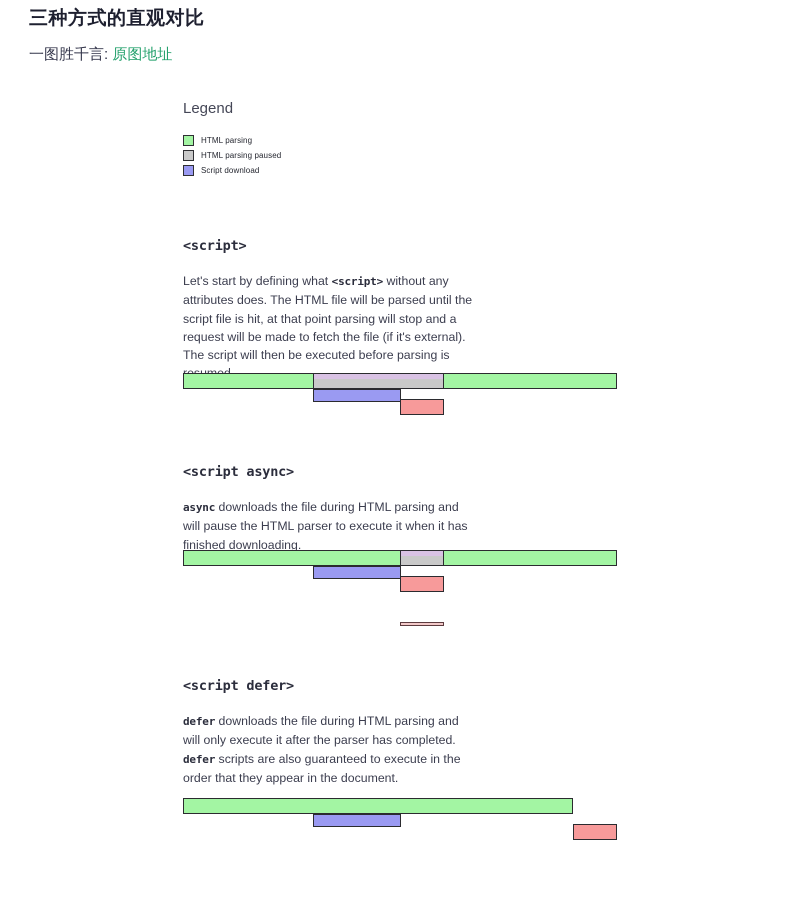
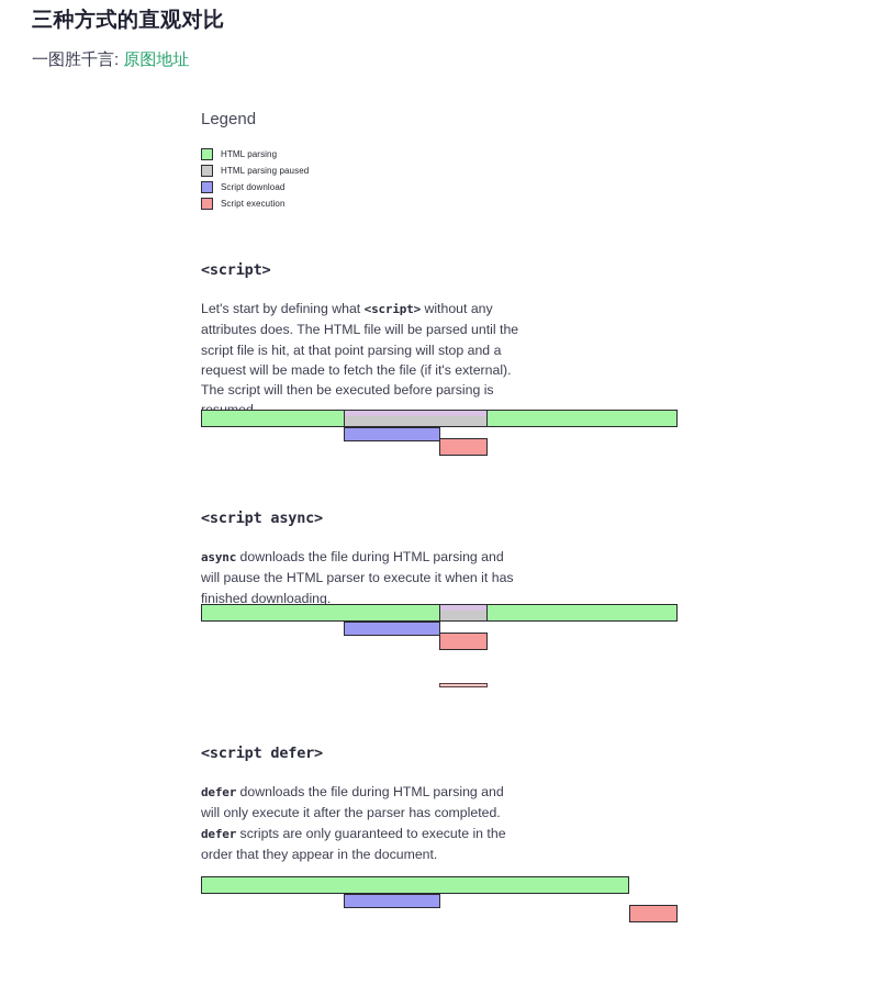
  三种方式的直观对比
  一图胜千言: 原图地址
  Legend
  HTML parsing
  HTML parsing paused
  Script download
+ Script execution
  <script>
  Let's start by defining what <script> without any attributes does. The HTML file will be parsed until the script file is hit, at that point parsing will stop and a request will be made to fetch the file (if it's external). The script will then be executed before parsing is
  <script async>
  async downloads the file during HTML parsing and will pause the HTML parser to execute it when it has finished downloading.
  <script defer>
- defer downloads the file during HTML parsing and will only execute it after the parser has completed. defer scripts are also guaranteed to execute in the order that they appear in the document.
+ defer downloads the file during HTML parsing and will only execute it after the parser has completed. defer scripts are only guaranteed to execute in the order that they appear in the document.
